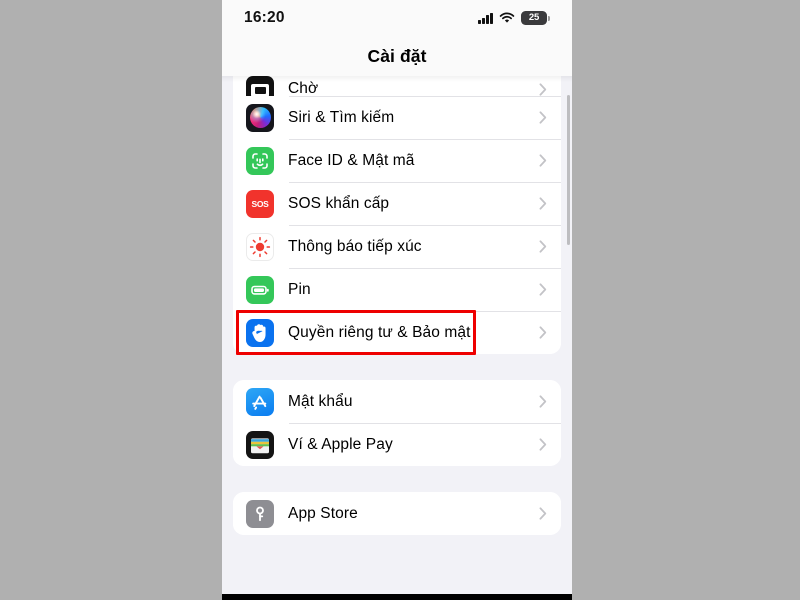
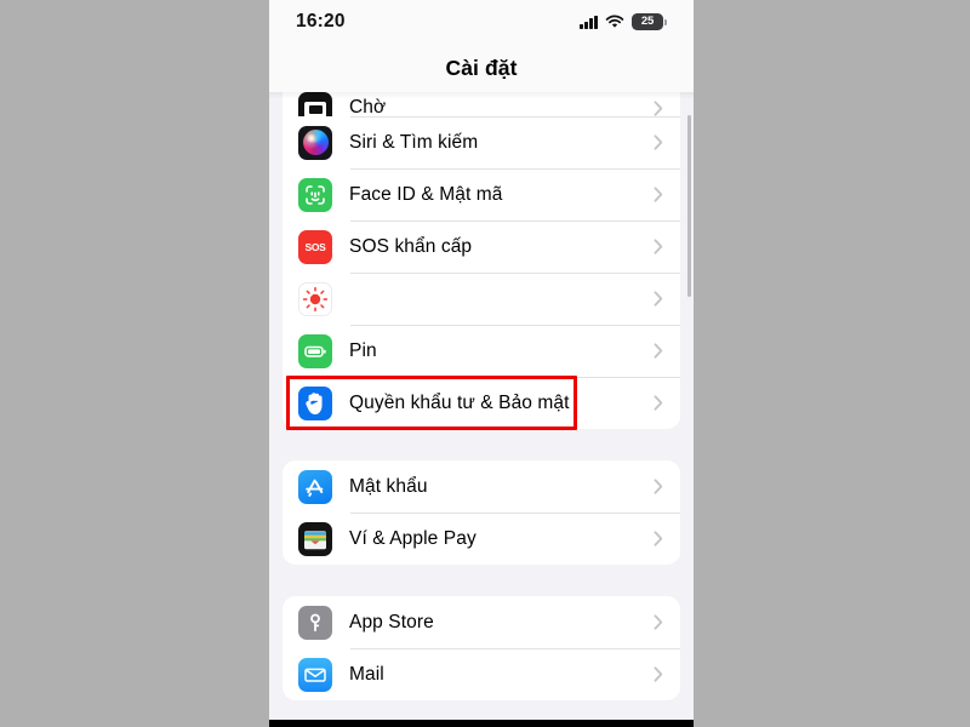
  16:20
  25
  Cài đặt
  Chờ
  Siri & Tìm kiếm
  Face ID & Mật mã
  SOS
  SOS khẩn cấp
- Thông báo tiếp xúc
  Pin
- Quyền riêng tư & Bảo mật
+ Quyền khẩu tư & Bảo mật
  Mật khẩu
  Ví & Apple Pay
  App Store
+ Mail
